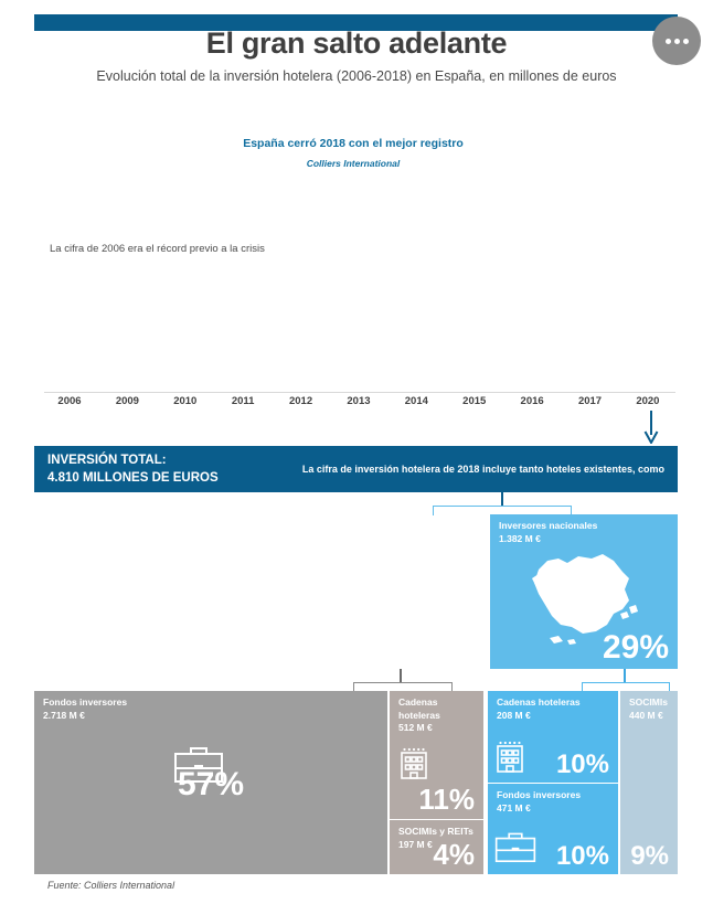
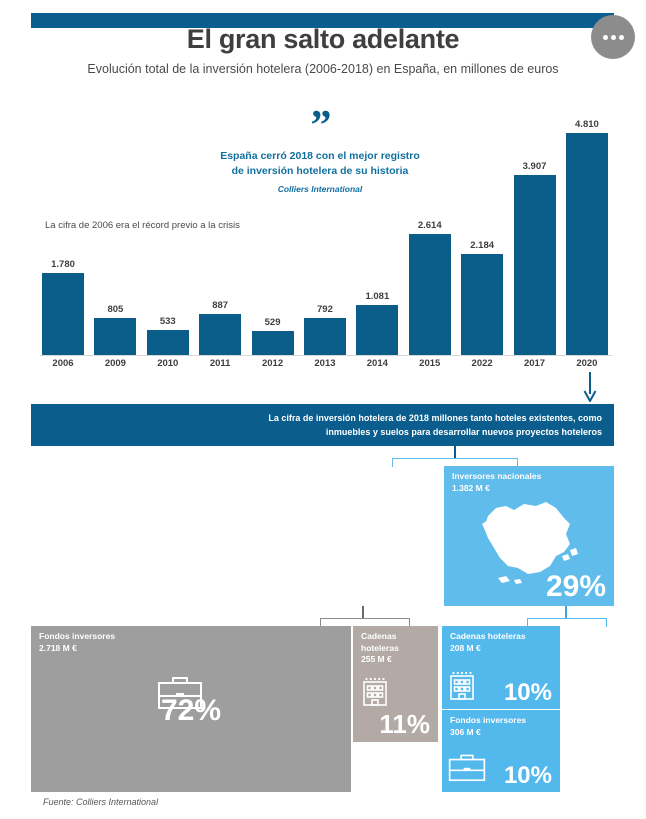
  El gran salto adelante
  Evolución total de la inversión hotelera (2006-2018) en España, en millones de euros
+ ”
  España cerró 2018 con el mejor registro
+ de inversión hotelera de su historia
  Colliers International
  La cifra de 2006 era el récord previo a la crisis
+ 1.780
+ 805
+ 533
+ 887
+ 529
+ 792
+ 1.081
+ 2.614
+ 2.184
+ 3.907
+ 4.810
  2006
  2009
  2010
  2011
  2012
  2013
  2014
  2015
- 2016
+ 2022
  2017
  2020
- INVERSIÓN TOTAL:
- 4.810 MILLONES DE EUROS
- La cifra de inversión hotelera de 2018 incluye tanto hoteles existentes, como
+ La cifra de inversión hotelera de 2018 millones tanto hoteles existentes, como
+ inmuebles y suelos para desarrollar nuevos proyectos hoteleros
  Inversores nacionales
  1.382 M €
  29%
  Fondos inversores
  2.718 M €
- 57%
+ 72%
  Cadenas
  hoteleras
- 512 M €
+ 255 M €
  11%
- SOCIMIs y REITs
- 197 M €
- 4%
  Cadenas hoteleras
  208 M €
  10%
  Fondos inversores
- 471 M €
+ 306 M €
  10%
- SOCIMIs
- 440 M €
- 9%
  Fuente: Colliers International
